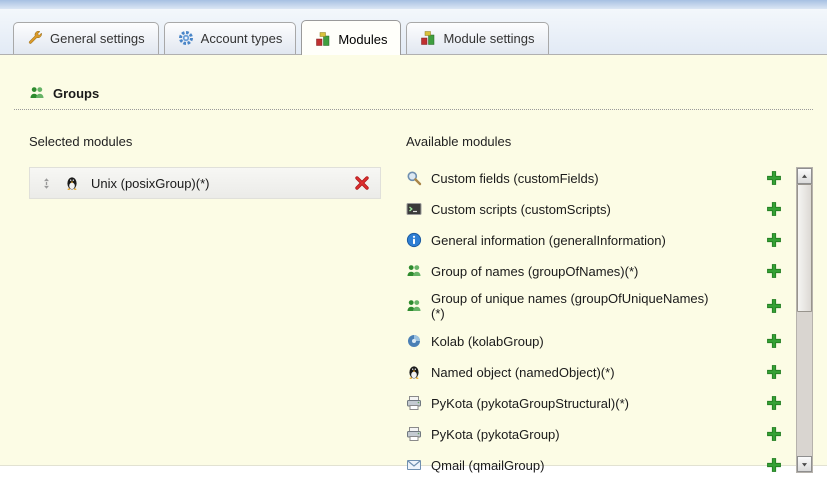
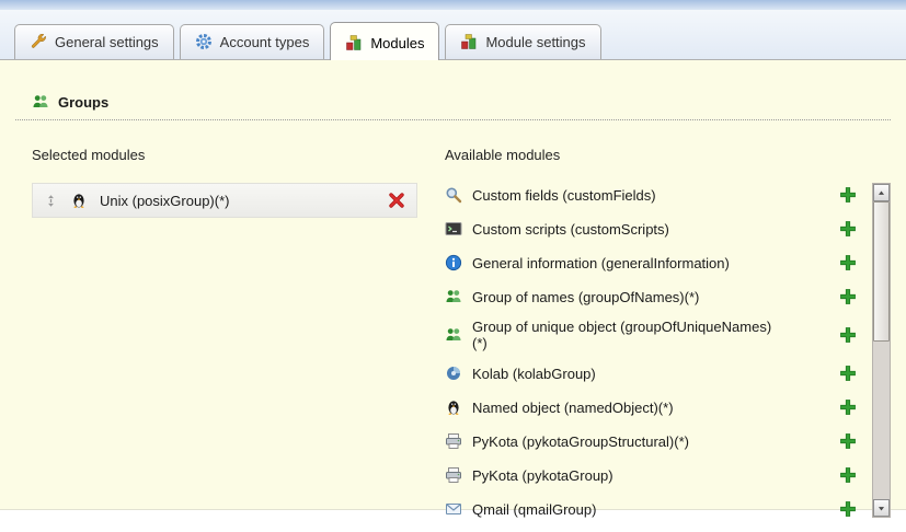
  General settings
  Account types
  Modules
  Module settings
  Groups
  Selected modules
  Unix (posixGroup)(*)
  Available modules
  Custom fields (customFields)
  Custom scripts (customScripts)
  General information (generalInformation)
  Group of names (groupOfNames)(*)
- Group of unique names (groupOfUniqueNames)(*)
+ Group of unique object (groupOfUniqueNames)(*)
  Kolab (kolabGroup)
  Named object (namedObject)(*)
  PyKota (pykotaGroupStructural)(*)
  PyKota (pykotaGroup)
  Qmail (qmailGroup)
